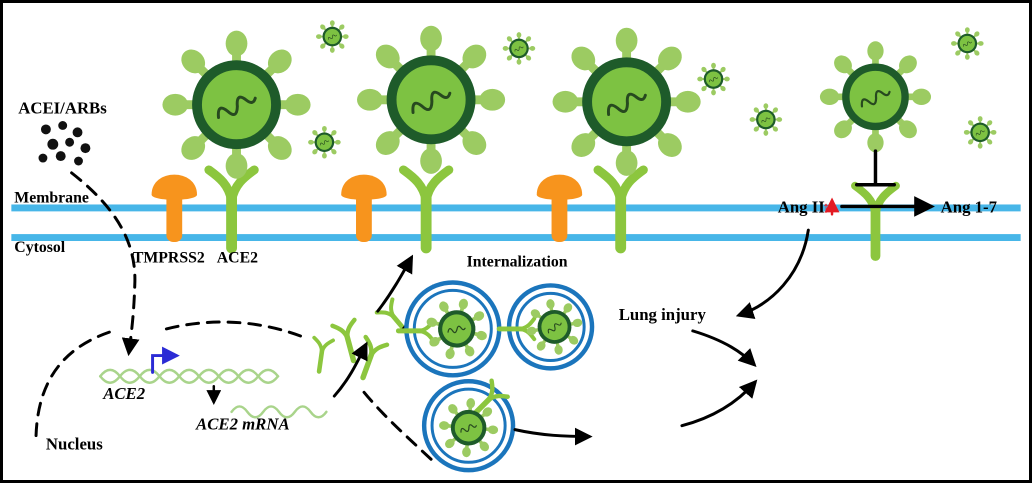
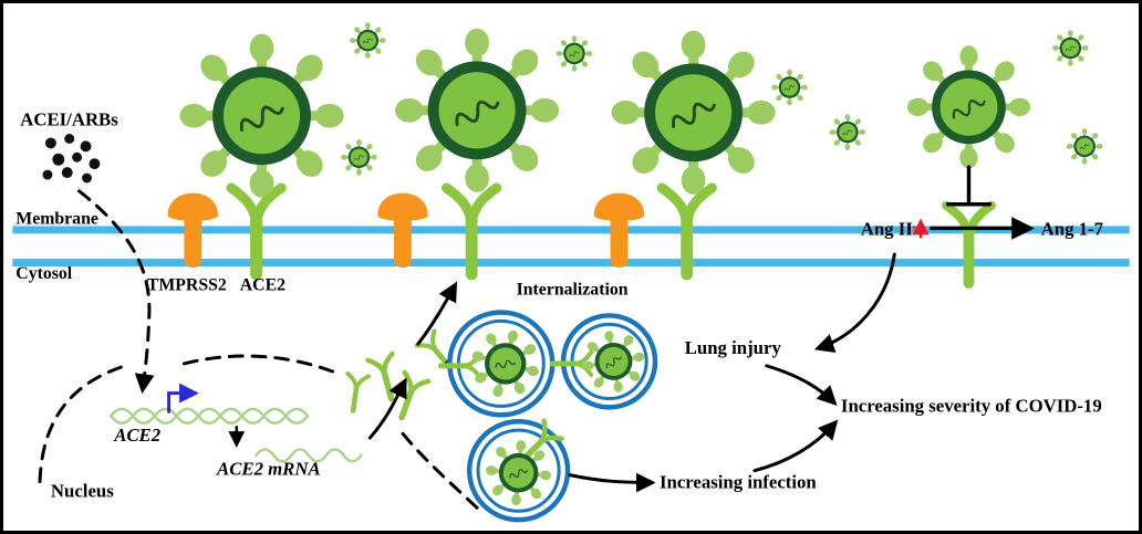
  ACEI/ARBs
  Membrane
  Cytosol
  TMPRSS2
  ACE2
  Internalization
  ACE2
  ACE2 mRNA
  Nucleus
  Ang II
  ↑
  Ang 1-7
  Lung injury
+ Increasing severity of COVID-19
+ Increasing infection
